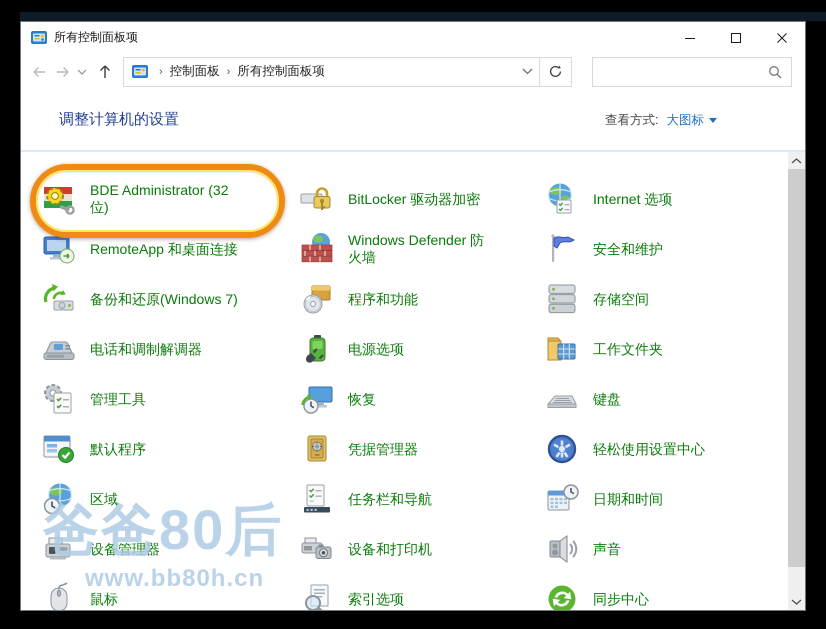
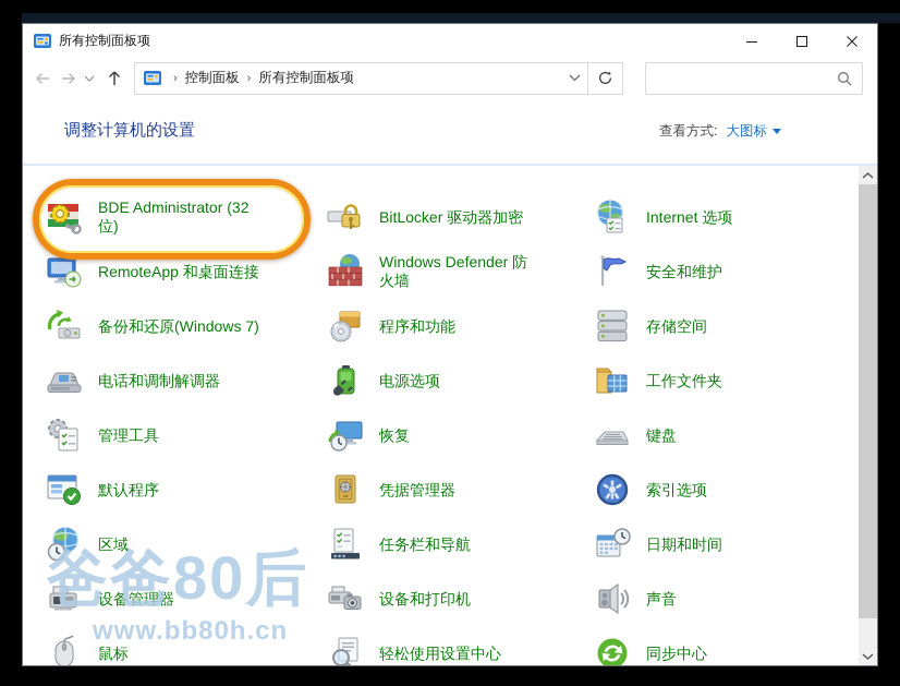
  所有控制面板项
  ›
  控制面板
  ›
  所有控制面板项
  调整计算机的设置
  查看方式:
  大图标
  BDE Administrator (32 位)
  BitLocker 驱动器加密
  Internet 选项
  RemoteApp 和桌面连接
  Windows Defender 防火墙
  安全和维护
  备份和还原(Windows 7)
  程序和功能
  存储空间
  电话和调制解调器
  电源选项
  工作文件夹
  管理工具
  恢复
  键盘
  默认程序
  凭据管理器
- 轻松使用设置中心
+ 索引选项
  区域
  任务栏和导航
  日期和时间
  设备管理器
  设备和打印机
  声音
  鼠标
- 索引选项
+ 轻松使用设置中心
  同步中心
  爸爸80后
  www.bb80h.cn
